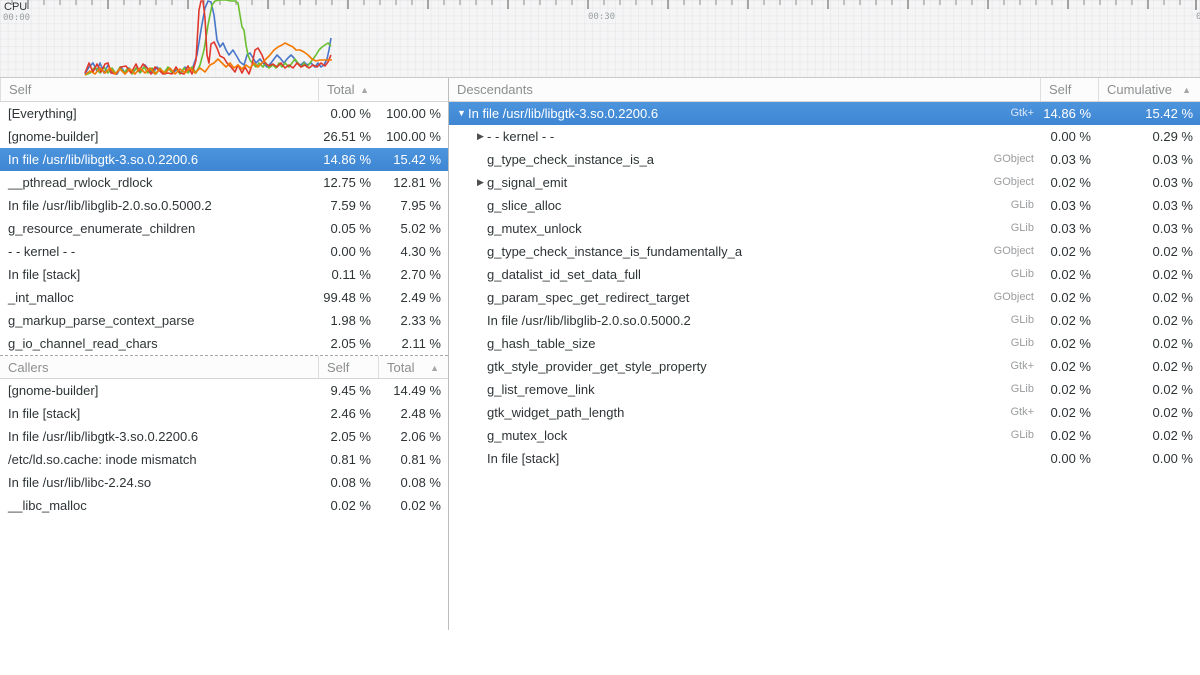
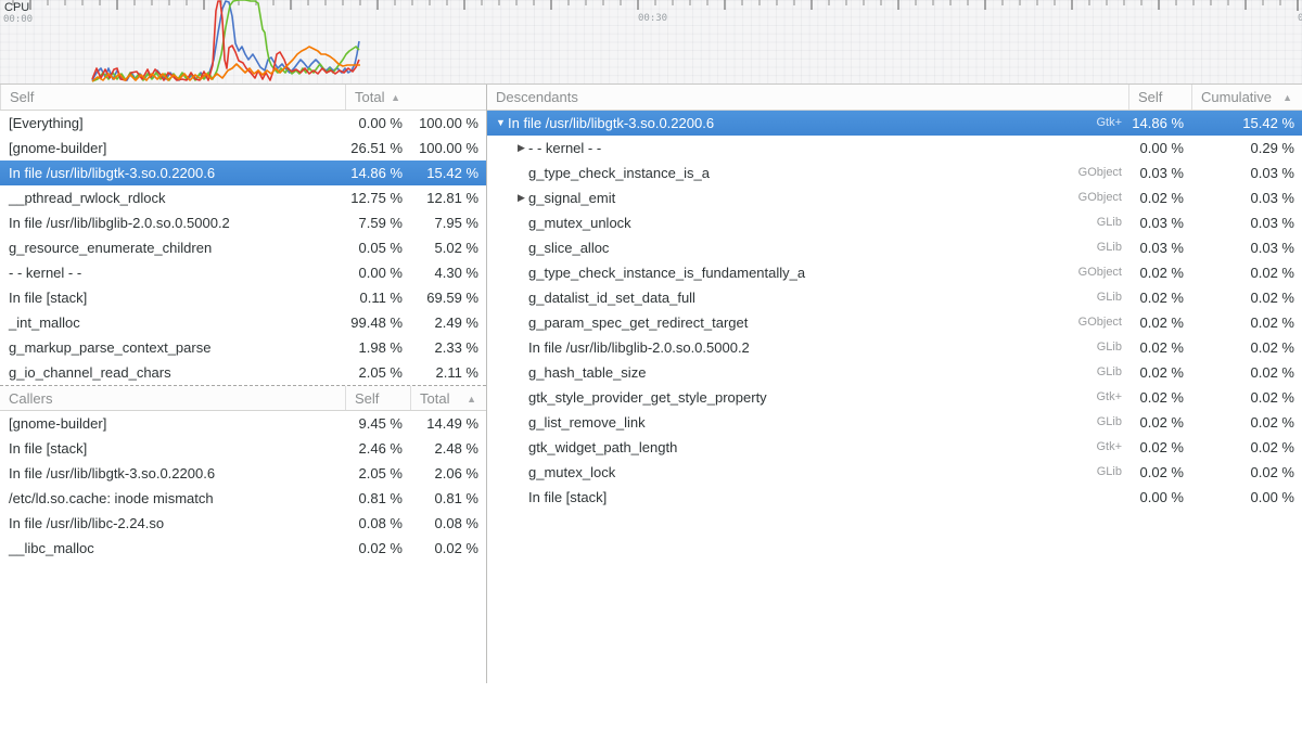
  CPU
  00:00
  00:30
  Self
  Total
  ▲
  [Everything]
  0.00 %
  100.00 %
  [gnome-builder]
  26.51 %
  100.00 %
  In file /usr/lib/libgtk-3.so.0.2200.6
  14.86 %
  15.42 %
  __pthread_rwlock_rdlock
  12.75 %
  12.81 %
  In file /usr/lib/libglib-2.0.so.0.5000.2
  7.59 %
  7.95 %
  g_resource_enumerate_children
  0.05 %
  5.02 %
  - - kernel - -
  0.00 %
  4.30 %
  In file [stack]
  0.11 %
- 2.70 %
+ 69.59 %
  _int_malloc
  99.48 %
  2.49 %
  g_markup_parse_context_parse
  1.98 %
  2.33 %
  g_io_channel_read_chars
  2.05 %
  2.11 %
  Callers
  Self
  Total
  ▲
  [gnome-builder]
  9.45 %
  14.49 %
  In file [stack]
  2.46 %
  2.48 %
  In file /usr/lib/libgtk-3.so.0.2200.6
  2.05 %
  2.06 %
  /etc/ld.so.cache: inode mismatch
  0.81 %
  0.81 %
  In file /usr/lib/libc-2.24.so
  0.08 %
  0.08 %
  __libc_malloc
  0.02 %
  0.02 %
  Descendants
  Self
  Cumulative
  ▲
  ▼
  In file /usr/lib/libgtk-3.so.0.2200.6
  Gtk+
  14.86 %
  15.42 %
  ▶
  - - kernel - -
  0.00 %
  0.29 %
  g_type_check_instance_is_a
  GObject
  0.03 %
  0.03 %
  ▶
  g_signal_emit
  GObject
  0.02 %
  0.03 %
- g_slice_alloc
+ g_mutex_unlock
  GLib
  0.03 %
  0.03 %
- g_mutex_unlock
+ g_slice_alloc
  GLib
  0.03 %
  0.03 %
  g_type_check_instance_is_fundamentally_a
  GObject
  0.02 %
  0.02 %
  g_datalist_id_set_data_full
  GLib
  0.02 %
  0.02 %
  g_param_spec_get_redirect_target
  GObject
  0.02 %
  0.02 %
  In file /usr/lib/libglib-2.0.so.0.5000.2
  GLib
  0.02 %
  0.02 %
  g_hash_table_size
  GLib
  0.02 %
  0.02 %
  gtk_style_provider_get_style_property
  Gtk+
  0.02 %
  0.02 %
  g_list_remove_link
  GLib
  0.02 %
  0.02 %
  gtk_widget_path_length
  Gtk+
  0.02 %
  0.02 %
  g_mutex_lock
  GLib
  0.02 %
  0.02 %
  In file [stack]
  0.00 %
  0.00 %
